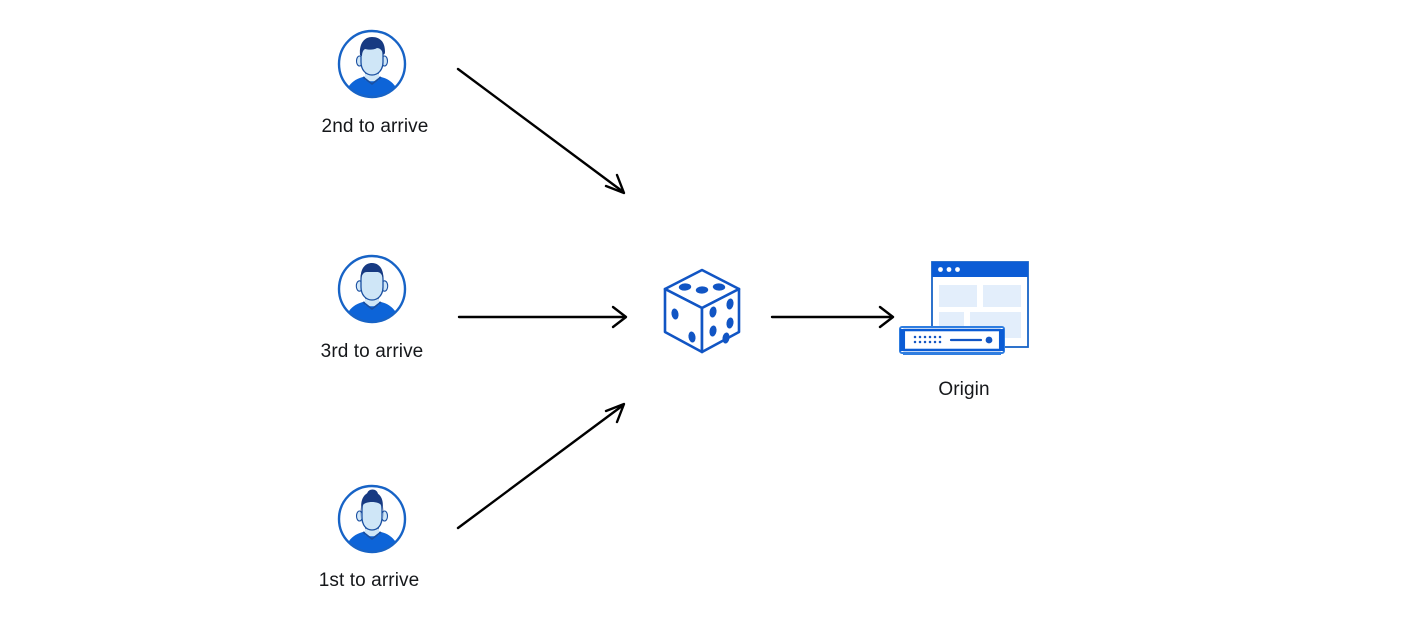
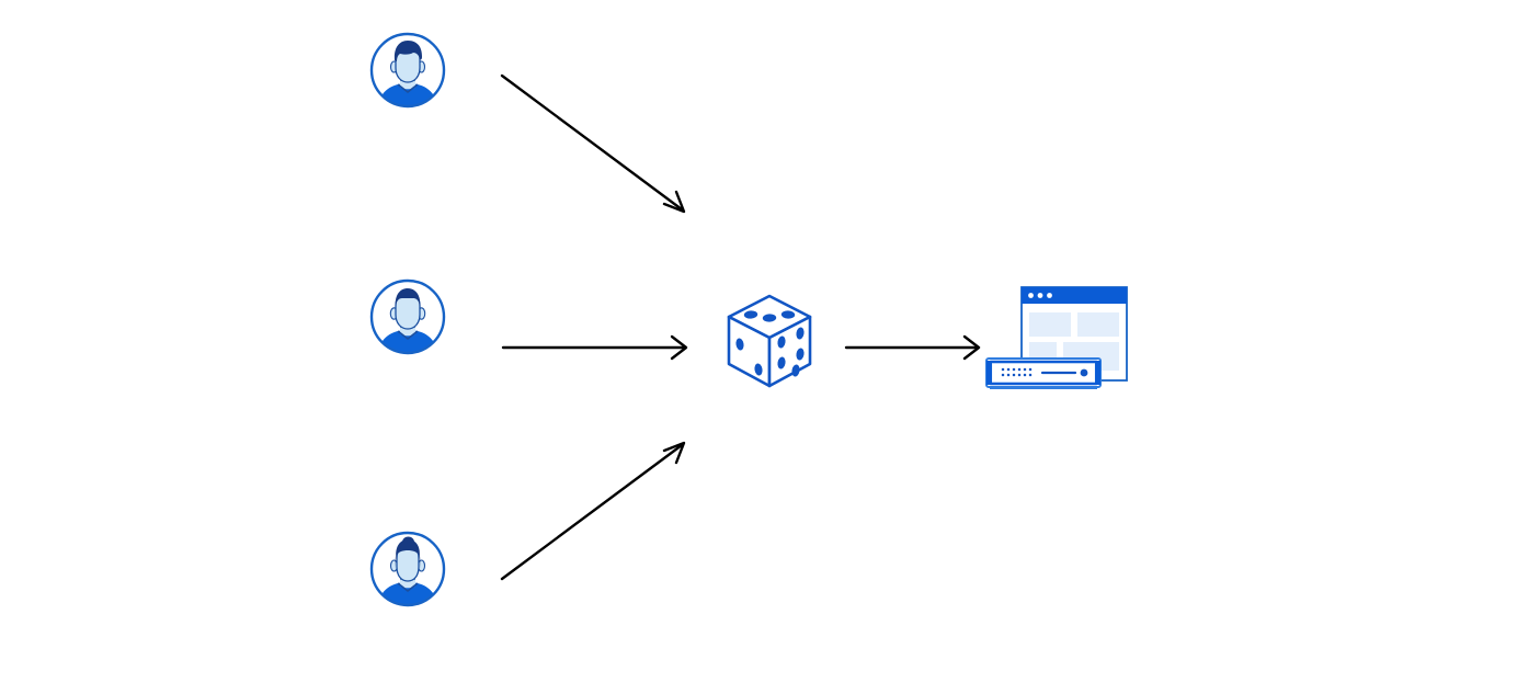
- 2nd to arrive
- 3rd to arrive
- 1st to arrive
- Origin
